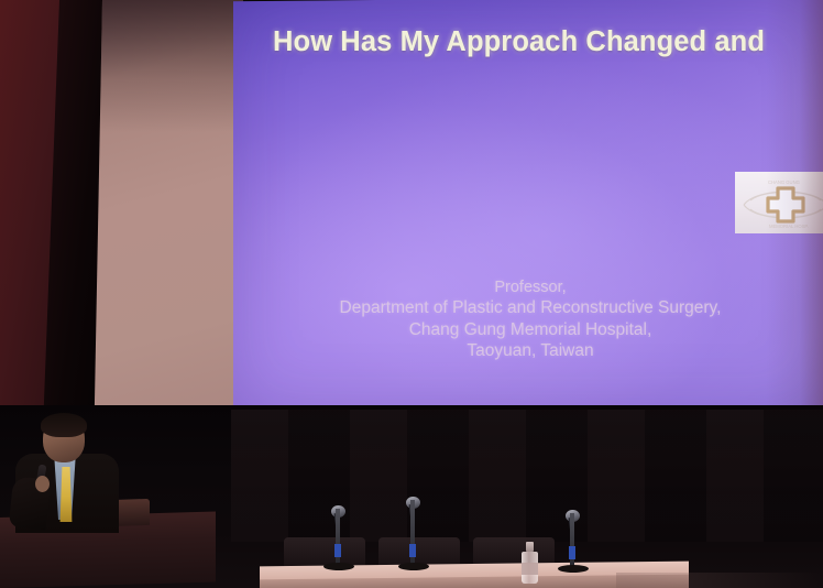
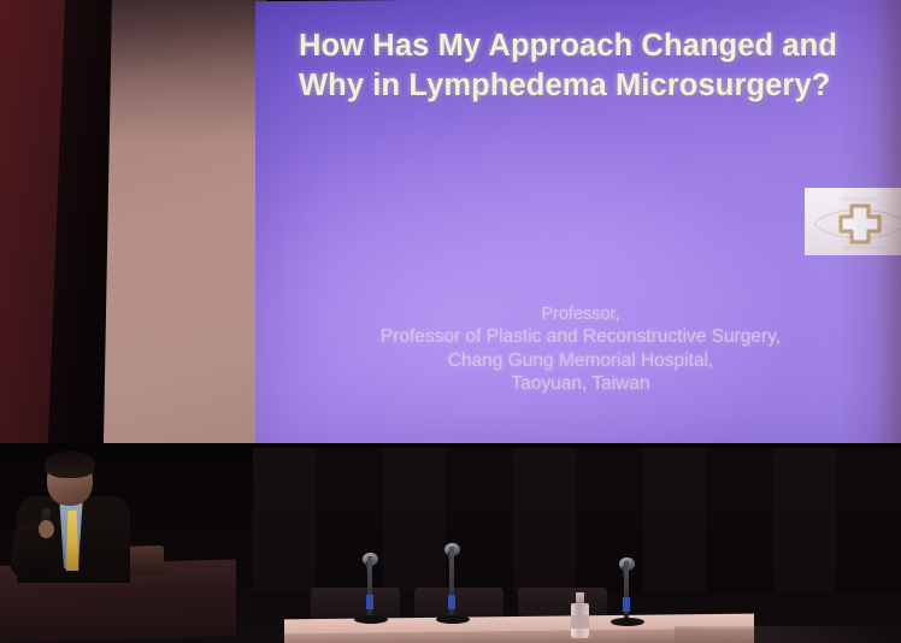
  How Has My Approach Changed and
+ Why in Lymphedema Microsurgery?
  Professor,
- Department of Plastic and Reconstructive Surgery,
+ Professor of Plastic and Reconstructive Surgery,
  Chang Gung Memorial Hospital,
  Taoyuan, Taiwan
